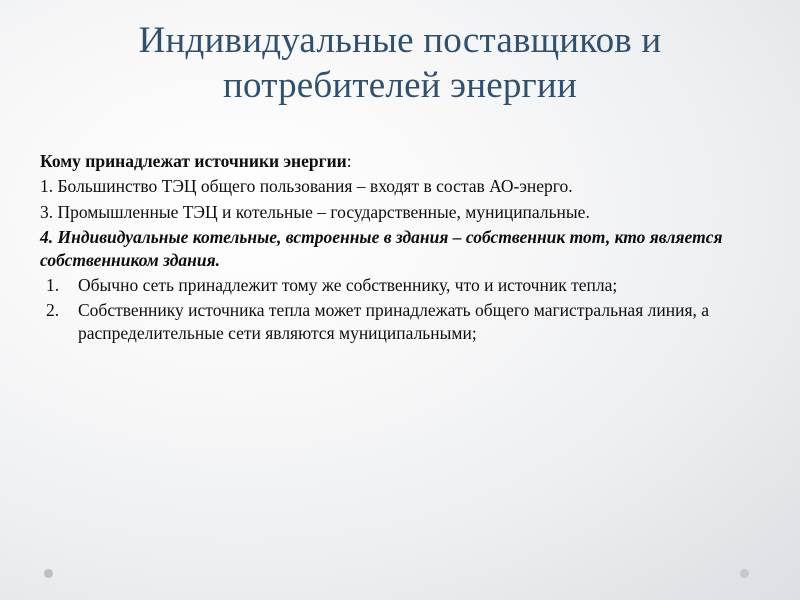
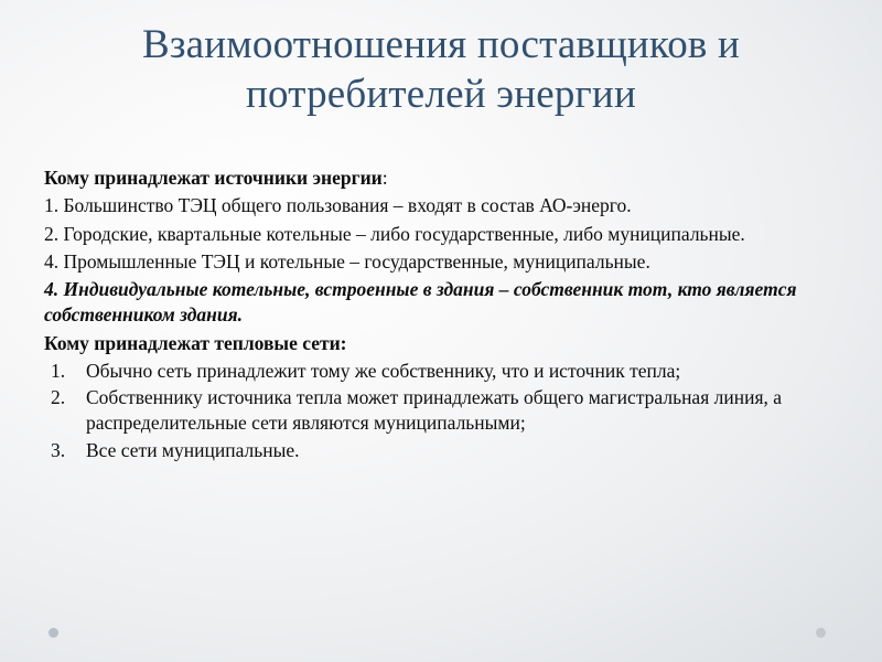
- Индивидуальные поставщиков и потребителей энергии
+ Взаимоотношения поставщиков и потребителей энергии
  Кому принадлежат источники энергии:
  1. Большинство ТЭЦ общего пользования – входят в состав АО-энерго.
+ 2. Городские, квартальные котельные – либо государственные, либо муниципальные.
- 3. Промышленные ТЭЦ и котельные – государственные, муниципальные.
+ 4. Промышленные ТЭЦ и котельные – государственные, муниципальные.
  4. Индивидуальные котельные, встроенные в здания – собственник тот, кто является собственником здания.
+ Кому принадлежат тепловые сети:
  1.
  Обычно сеть принадлежит тому же собственнику, что и источник тепла;
  2.
  Собственнику источника тепла может принадлежать общего магистральная линия, а распределительные сети являются муниципальными;
+ 3.
+ Все сети муниципальные.
